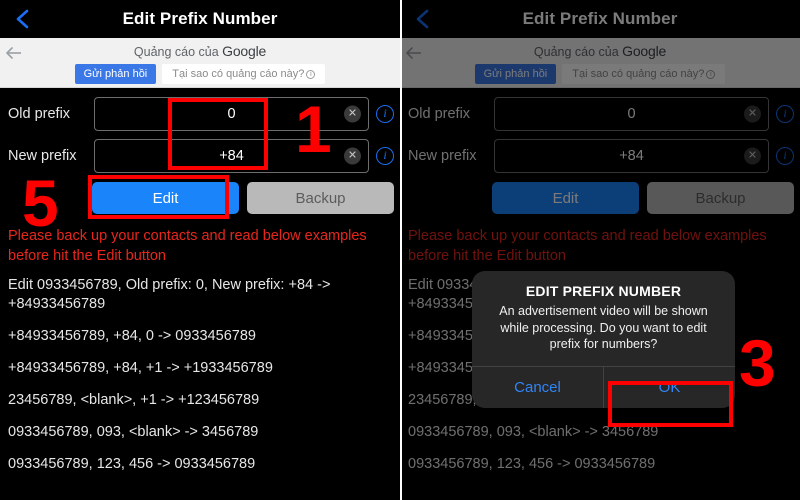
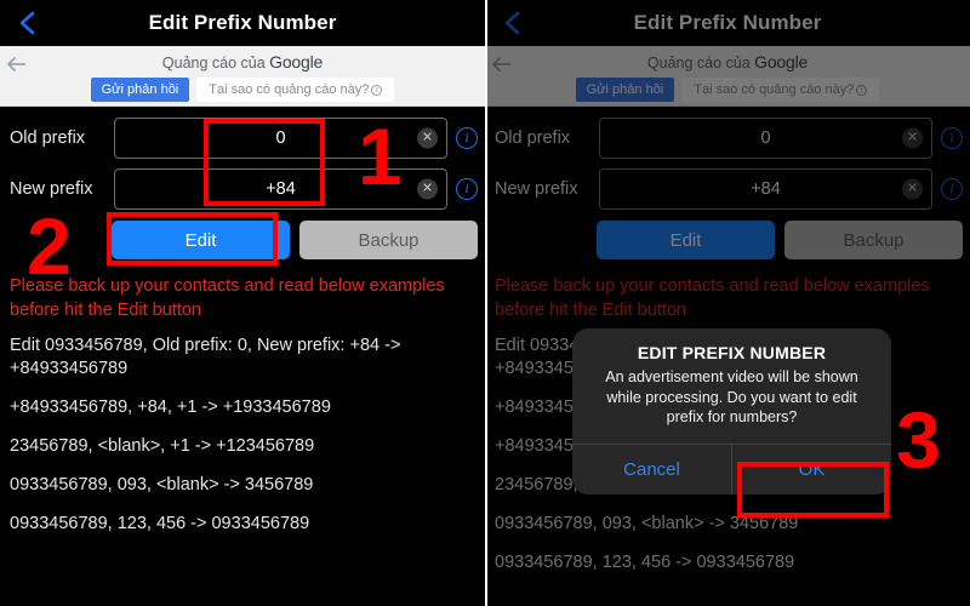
  Edit Prefix Number
  Quảng cáo của Google
  Gửi phản hồi
  Tại sao có quảng cáo này?
  Old prefix
  0
  ✕
  i
  New prefix
  +84
  ✕
  i
  Edit
  Backup
  Please back up your contacts and read below examples before hit the Edit button
  Edit 0933456789, Old prefix: 0, New prefix: +84 -> +84933456789
- +84933456789, +84, 0 -> 0933456789
  +84933456789, +84, +1 -> +1933456789
  23456789, <blank>, +1 -> +123456789
  0933456789, 093, <blank> -> 3456789
  0933456789, 123, 456 -> 0933456789
  Edit Prefix Number
  Quảng cáo của Google
  Gửi phản hồi
  Tại sao có quảng cáo này?
  Old prefix
  0
  ✕
  i
  New prefix
  +84
  ✕
  i
  Edit
  Backup
  Please back up your contacts and read below examples before hit the Edit button
  0933456789, 093, <blank> -> 3456789
  0933456789, 123, 456 -> 0933456789
  EDIT PREFIX NUMBER
  An advertisement video will be shown while processing. Do you want to edit prefix for numbers?
  Cancel
  OK
  1
- 5
+ 2
  3
